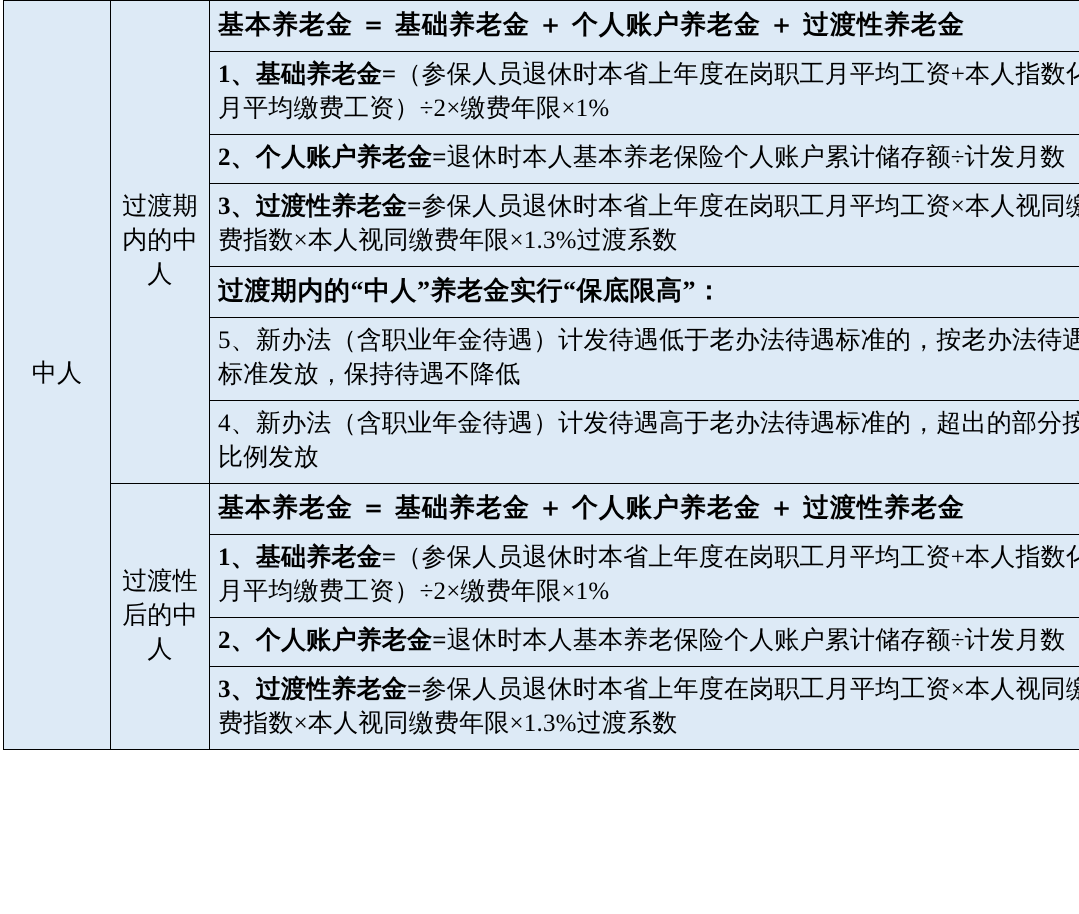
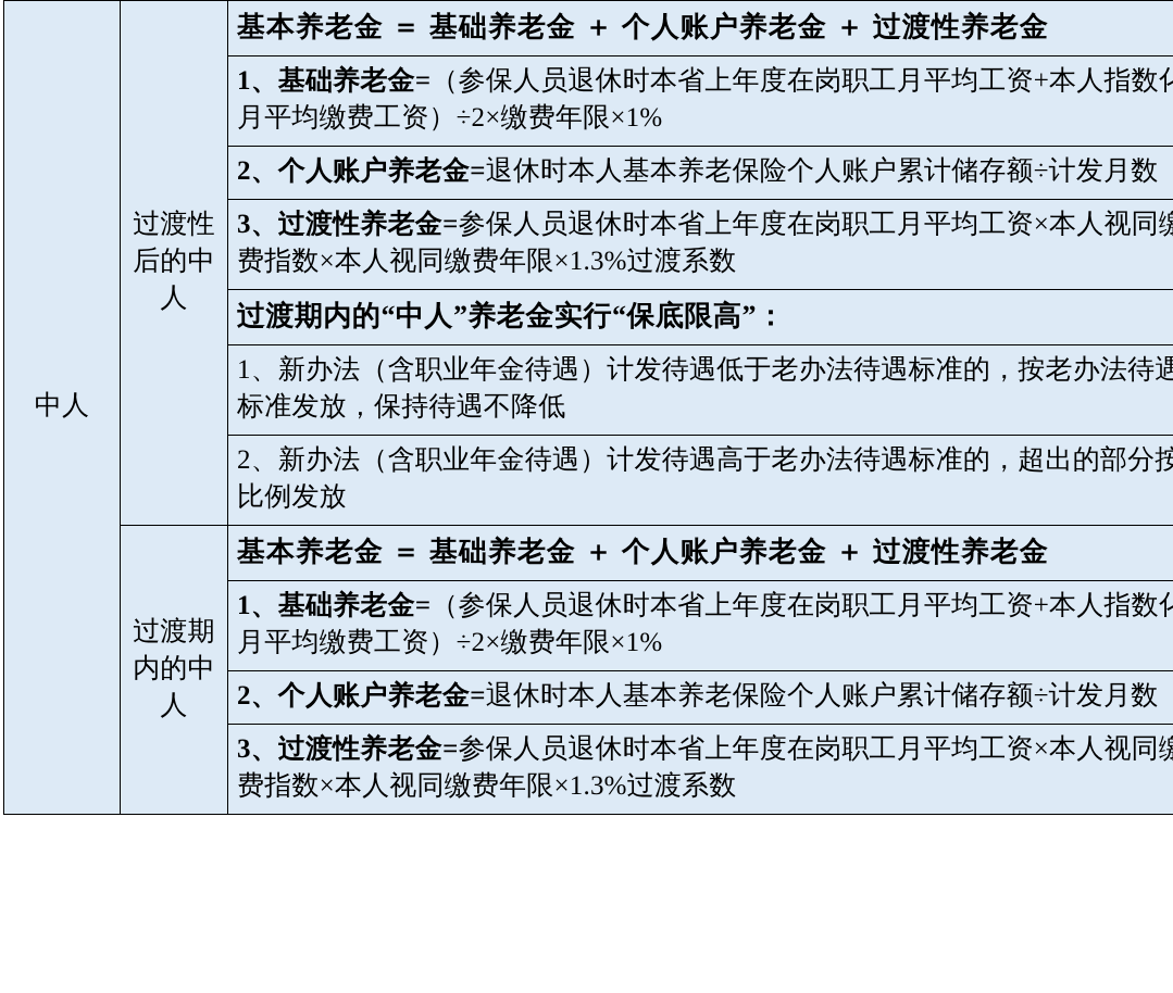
- 中人	过渡期内的中人	基本养老金 ＝ 基础养老金 ＋ 个人账户养老金 ＋ 过渡性养老金
+ 中人	过渡性后的中人	基本养老金 ＝ 基础养老金 ＋ 个人账户养老金 ＋ 过渡性养老金
  1、基础养老金=（参保人员退休时本省上年度在岗职工月平均工资+本人指数化月平均缴费工资）÷2×缴费年限×1%
  2、个人账户养老金=退休时本人基本养老保险个人账户累计储存额÷计发月数
  3、过渡性养老金=参保人员退休时本省上年度在岗职工月平均工资×本人视同缴费指数×本人视同缴费年限×1.3%过渡系数
  过渡期内的“中人”养老金实行“保底限高”：
- 5、新办法（含职业年金待遇）计发待遇低于老办法待遇标准的，按老办法待遇标准发放，保持待遇不降低
+ 1、新办法（含职业年金待遇）计发待遇低于老办法待遇标准的，按老办法待遇标准发放，保持待遇不降低
- 4、新办法（含职业年金待遇）计发待遇高于老办法待遇标准的，超出的部分按比例发放
+ 2、新办法（含职业年金待遇）计发待遇高于老办法待遇标准的，超出的部分按比例发放
- 过渡性后的中人	基本养老金 ＝ 基础养老金 ＋ 个人账户养老金 ＋ 过渡性养老金
+ 过渡期内的中人	基本养老金 ＝ 基础养老金 ＋ 个人账户养老金 ＋ 过渡性养老金
  1、基础养老金=（参保人员退休时本省上年度在岗职工月平均工资+本人指数化月平均缴费工资）÷2×缴费年限×1%
  2、个人账户养老金=退休时本人基本养老保险个人账户累计储存额÷计发月数
  3、过渡性养老金=参保人员退休时本省上年度在岗职工月平均工资×本人视同缴费指数×本人视同缴费年限×1.3%过渡系数
